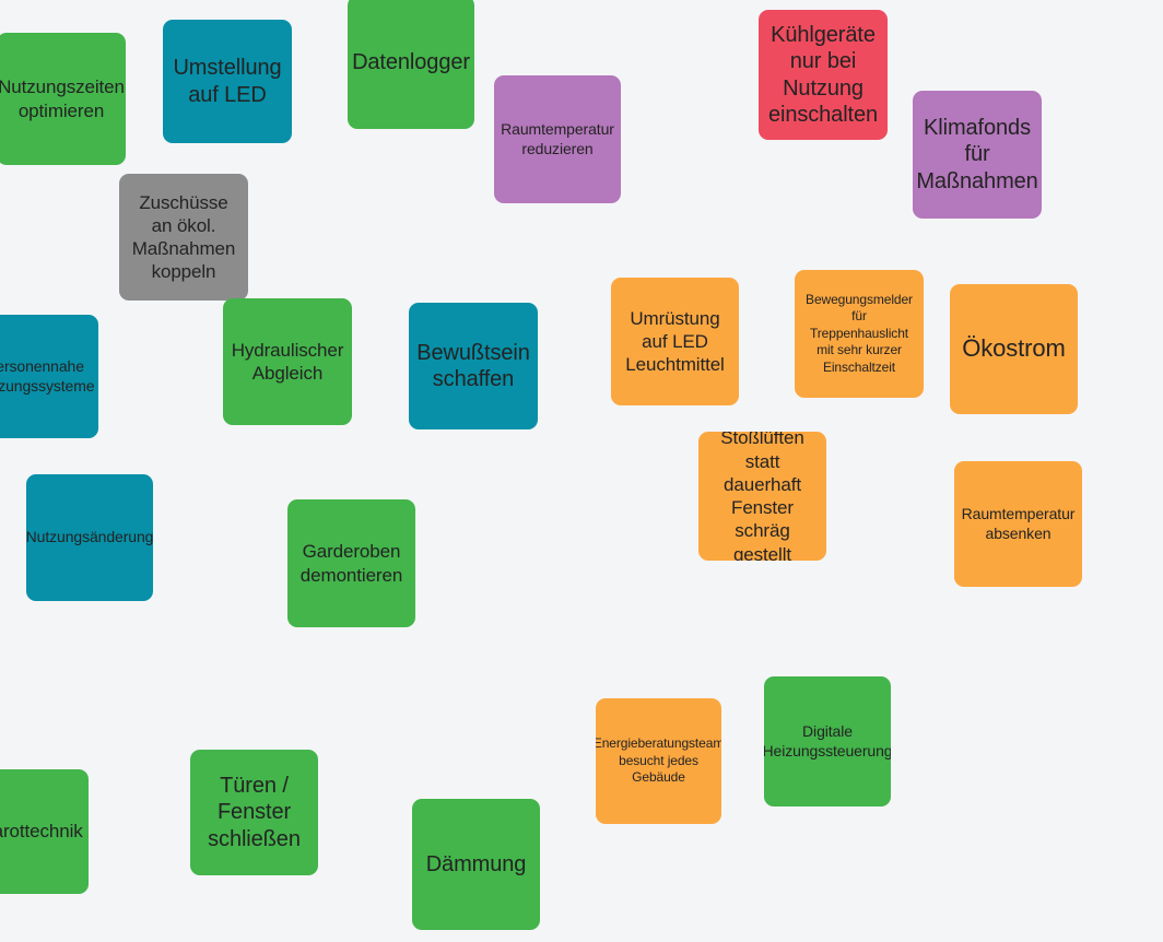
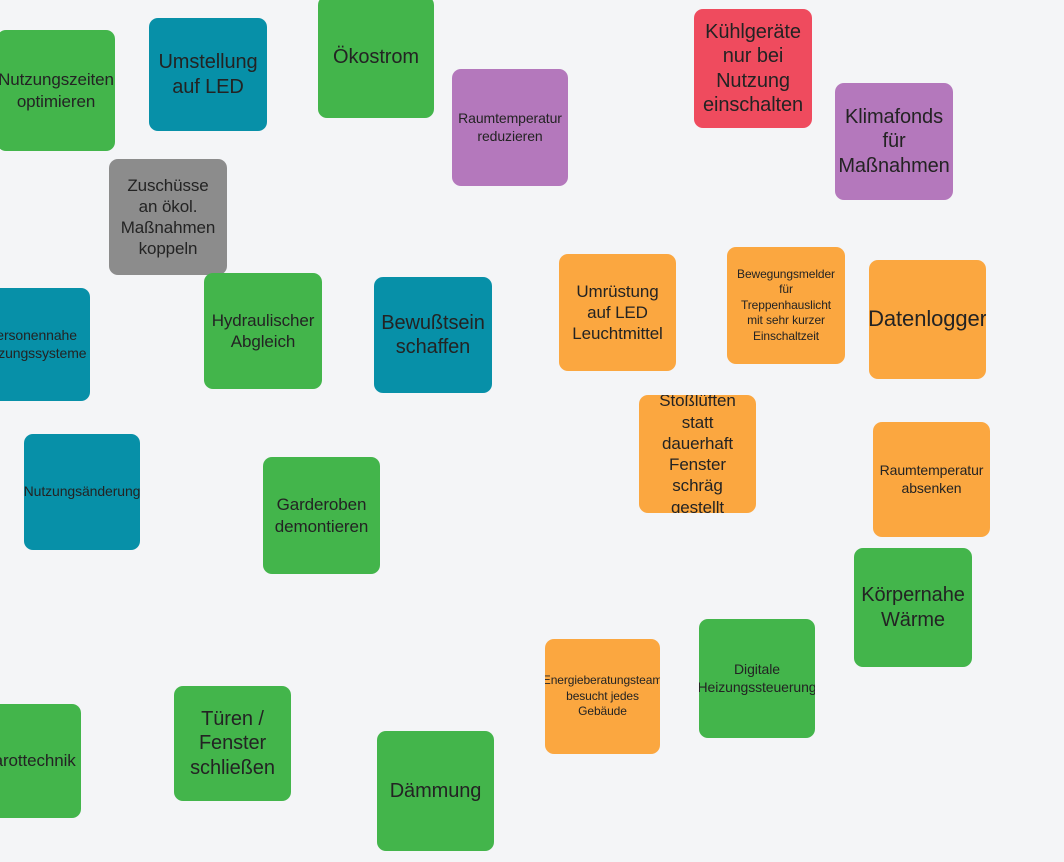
  Nutzungszeiten
  optimieren
  Umstellung
  auf LED
- Datenlogger
+ Ökostrom
  Raumtemperatur
  reduzieren
  Kühlgeräte
  nur bei
  Nutzung
  einschalten
  Klimafonds
  für
  Maßnahmen
  Zuschüsse
  an ökol.
  Maßnahmen
  koppeln
  ersonennahe
  zungssysteme
  Hydraulischer
  Abgleich
  Bewußtsein
  schaffen
  Umrüstung
  auf LED
  Leuchtmittel
  Bewegungsmelder
  für
  Treppenhauslicht
  mit sehr kurzer
  Einschaltzeit
- Ökostrom
+ Datenlogger
  Nutzungsänderung
  Garderoben
  demontieren
  Stoßlüften
  statt
  dauerhaft
  Fenster schräg
  gestellt
  Raumtemperatur
  absenken
+ Körpernahe
+ Wärme
  Energieberatungsteam
  besucht jedes
  Gebäude
  Digitale
  Heizungssteuerung
  rottechnik
  Türen /
  Fenster
  schließen
  Dämmung
